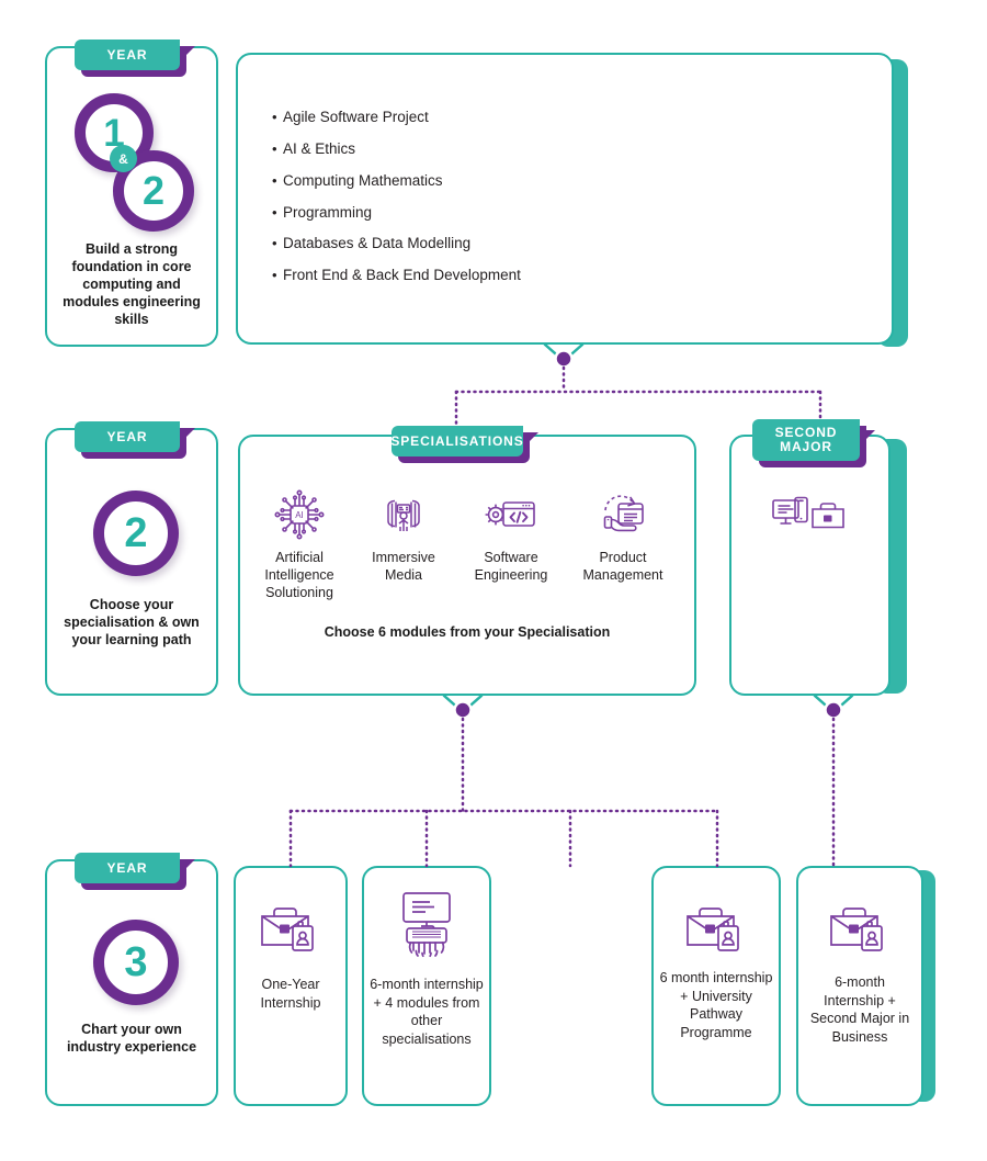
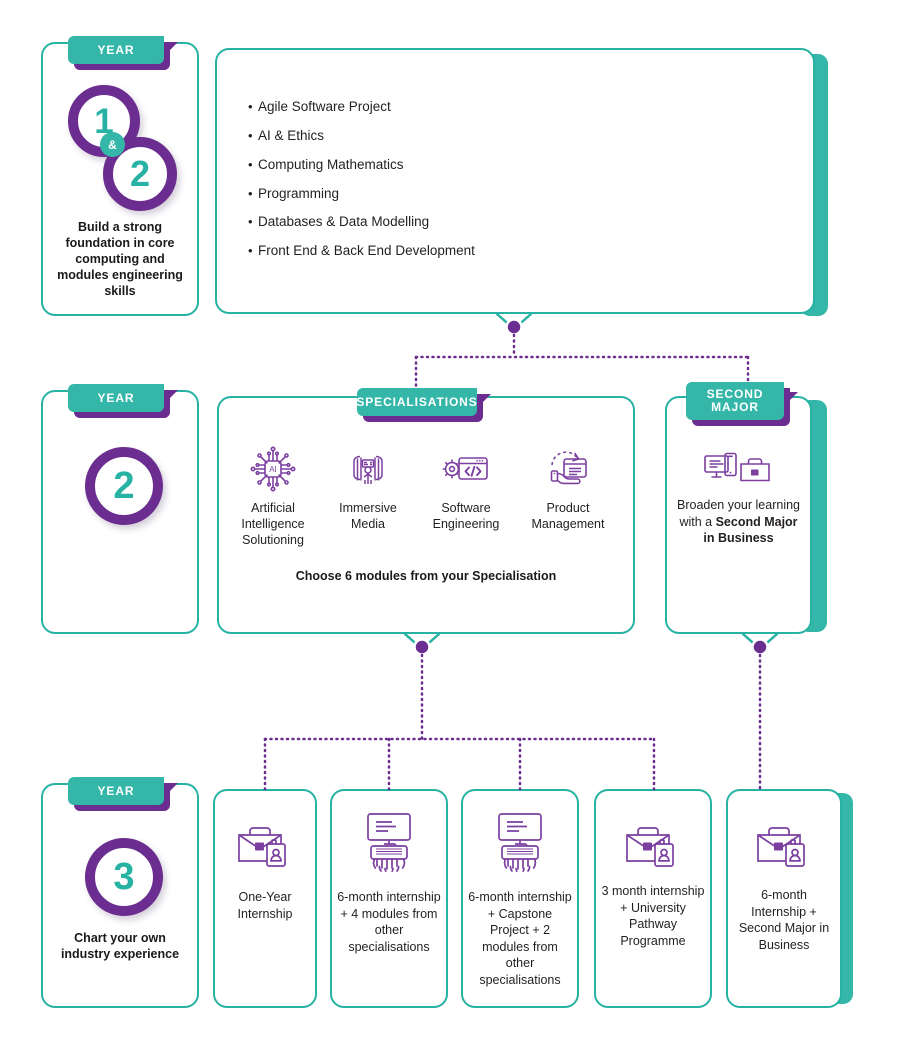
  YEAR
  1
  2
  &
  Build a strong foundation in core computing and modules engineering skills
  •
  Agile Software Project
  •
  AI & Ethics
  •
  Computing Mathematics
  •
  Programming
  •
  Databases & Data Modelling
  •
  Front End & Back End Development
  YEAR
  2
- Choose your specialisation & own your learning path
  SPECIALISATIONS
  AI
  Artificial Intelligence Solutioning
  Immersive Media
  Software Engineering
  Product Management
  Choose 6 modules from your Specialisation
  SECOND
  MAJOR
+ Broaden your learning with a Second Major in Business
  YEAR
  3
  Chart your own industry experience
  One-Year Internship
  6-month internship + 4 modules from other specialisations
+ 6-month internship + Capstone Project + 2 modules from other specialisations
- 6 month internship + University Pathway Programme
+ 3 month internship + University Pathway Programme
  6-month Internship + Second Major in Business
